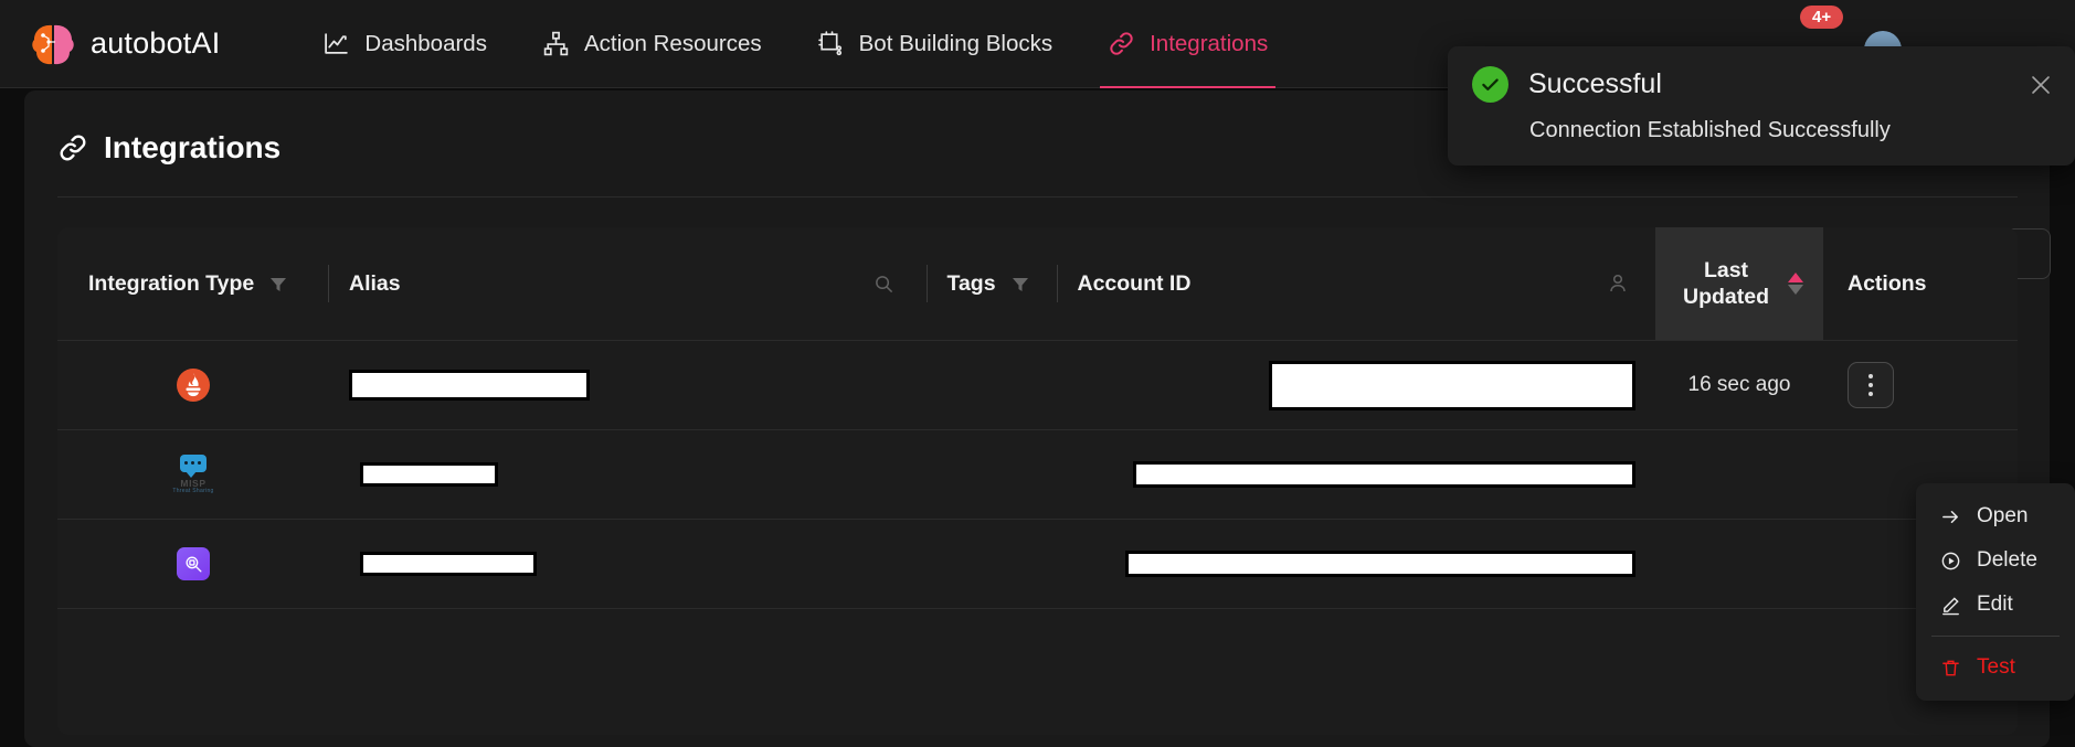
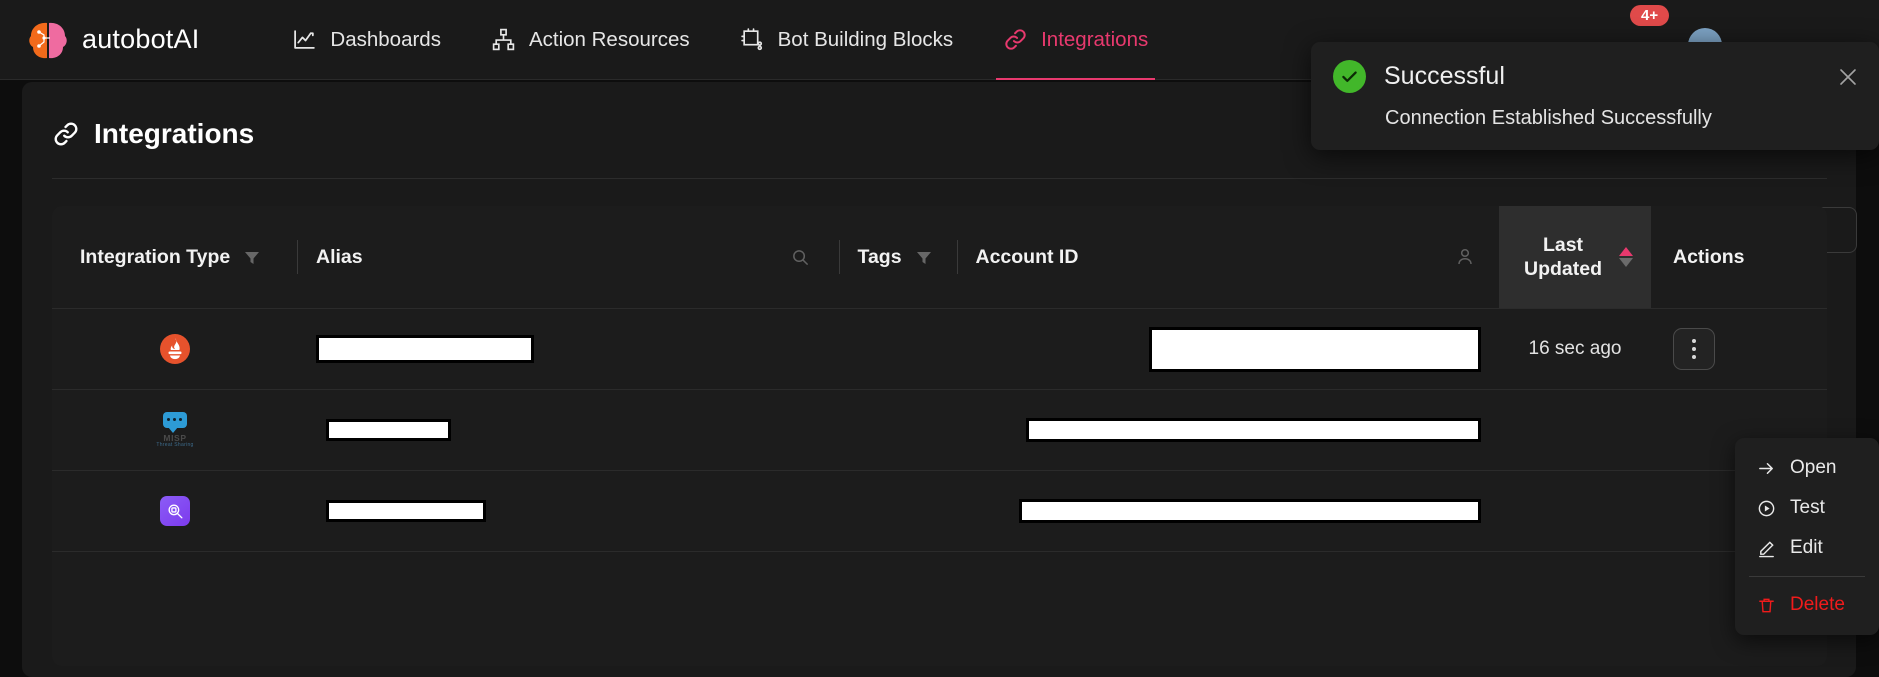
  autobotAI
  Dashboards
  Action Resources
  Bot Building Blocks
  Integrations
  4+
  Integrations
  Integration Type
  Alias
  Tags
  Account ID
  Last Updated
  Actions
  16 sec ago
  MISP
  Open
- Delete
+ Test
  Edit
- Test
+ Delete
  Successful
  Connection Established Successfully
